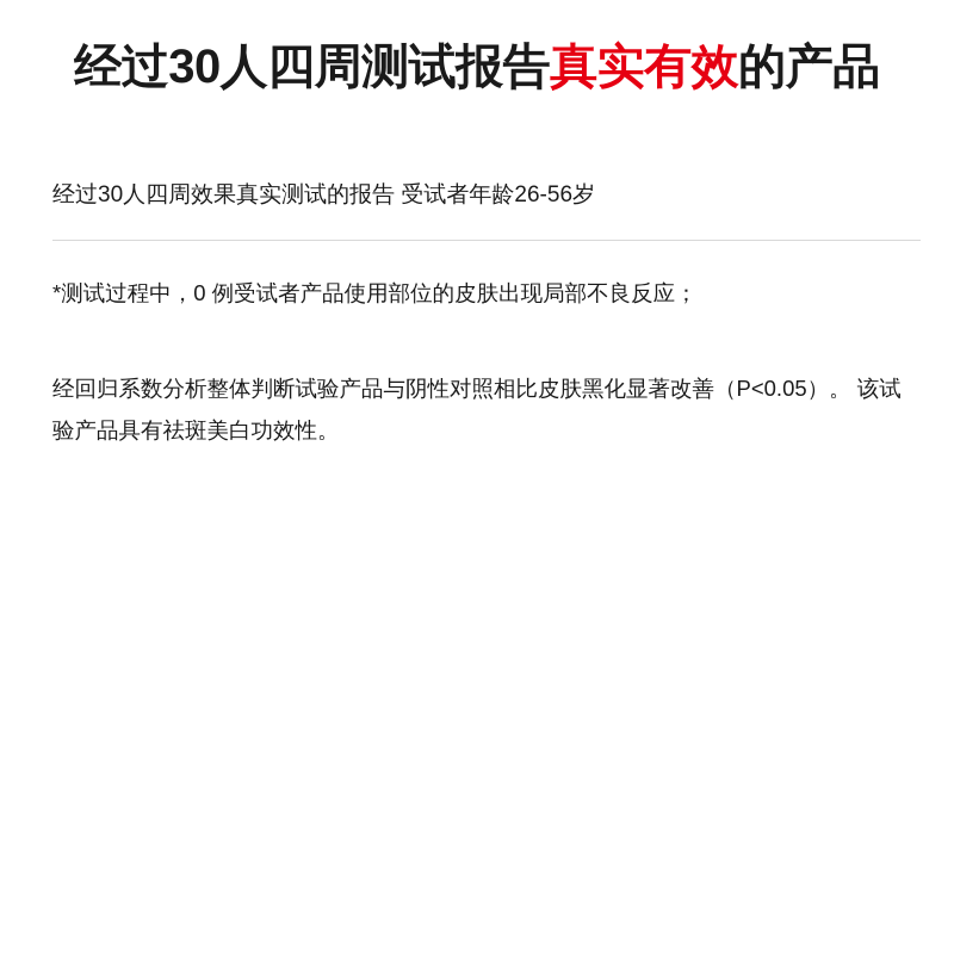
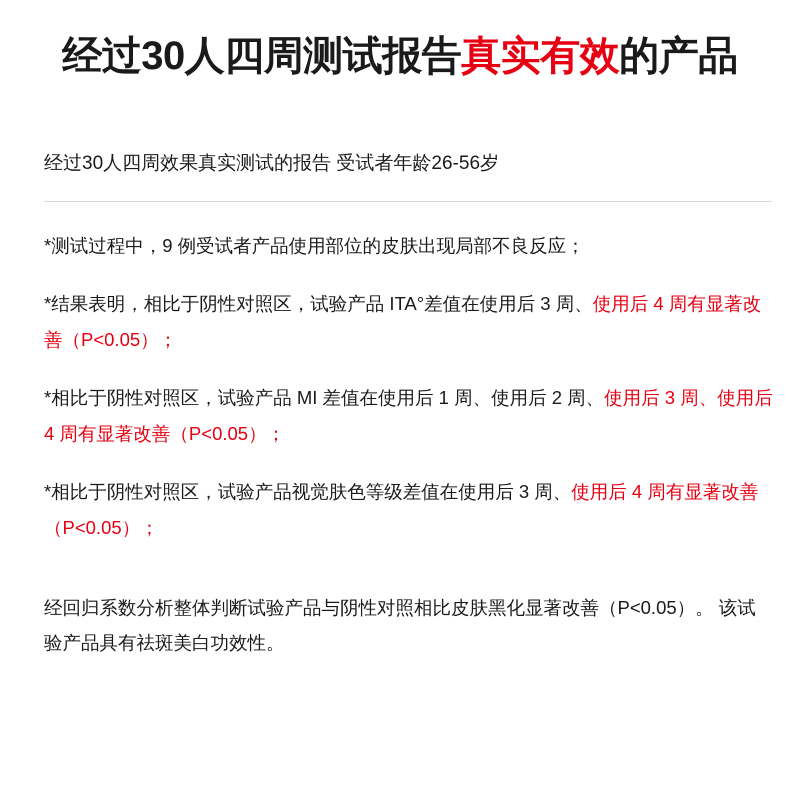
  经过30人四周测试报告真实有效的产品
  经过30人四周效果真实测试的报告 受试者年龄26-56岁
- *测试过程中，0 例受试者产品使用部位的皮肤出现局部不良反应；
+ *测试过程中，9 例受试者产品使用部位的皮肤出现局部不良反应；
+ *结果表明，相比于阴性对照区，试验产品 ITA°差值在使用后 3 周、使用后 4 周有显著改善（P<0.05）；
+ *相比于阴性对照区，试验产品 MI 差值在使用后 1 周、使用后 2 周、使用后 3 周、使用后 4 周有显著改善（P<0.05）；
+ *相比于阴性对照区，试验产品视觉肤色等级差值在使用后 3 周、使用后 4 周有显著改善（P<0.05）；
  经回归系数分析整体判断试验产品与阴性对照相比皮肤黑化显著改善（P<0.05）。 该试验产品具有祛斑美白功效性。
